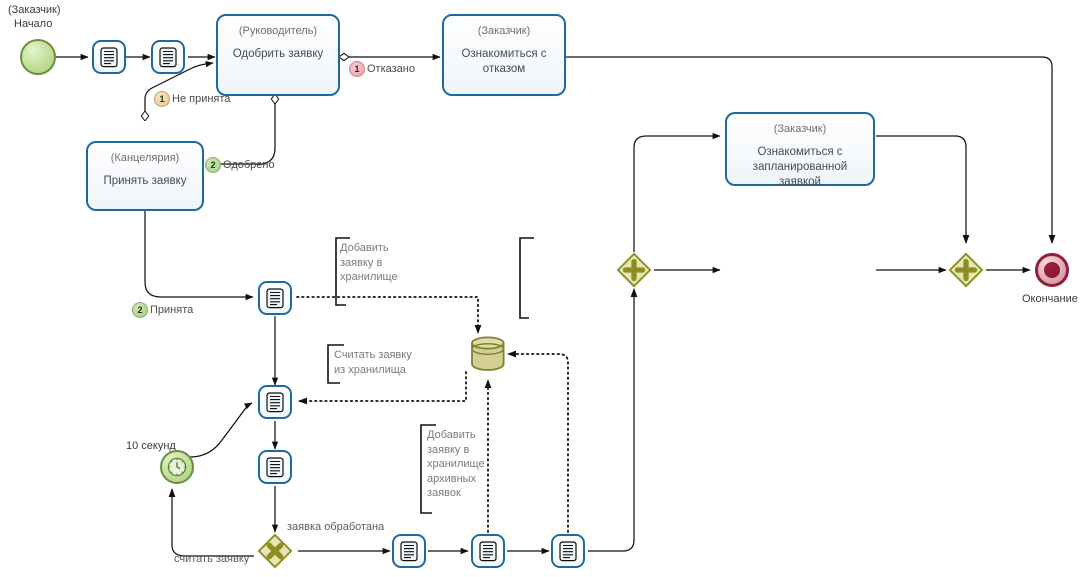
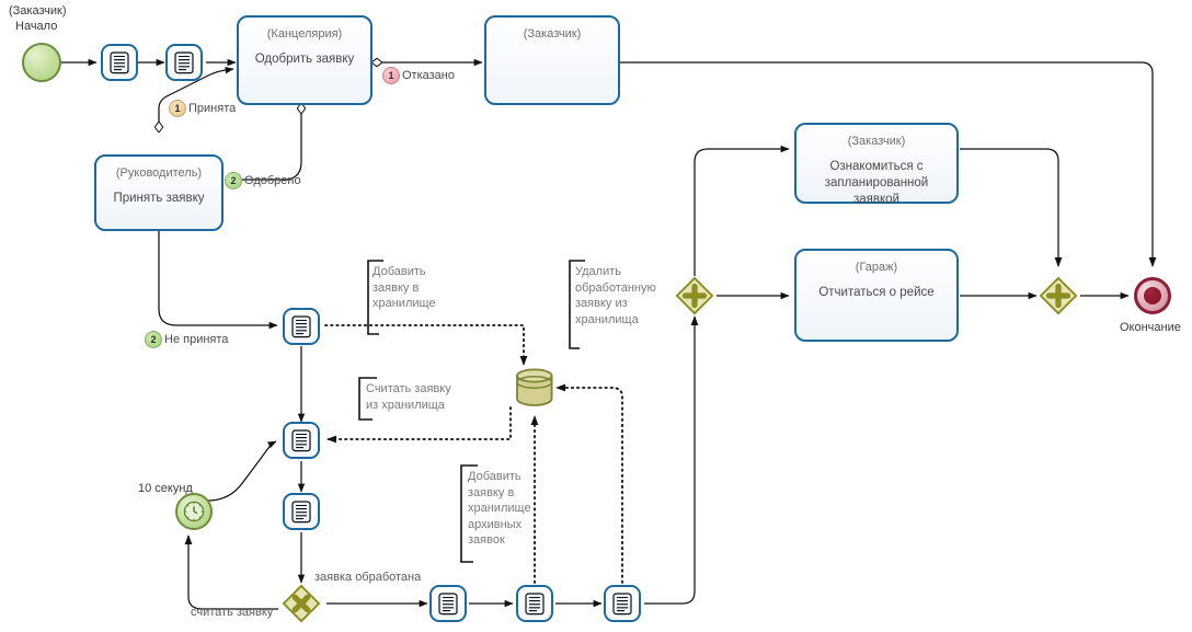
  (Заказчик)
  Начало
- (Руководитель)
+ (Канцелярия)
  Одобрить заявку
  (Заказчик)
- Ознакомиться с отказом
- (Канцелярия)
+ (Руководитель)
  Принять заявку
  (Заказчик)
  Ознакомиться с запланированной заявкой
+ (Гараж)
+ Отчитаться о рейсе
  10 секунд
  Окончание
  1
- Не принята
+ Принята
  2
  Одобрено
  1
  Отказано
  2
- Принята
+ Не принята
  заявка обработана
  считать заявку
  Добавить
  заявку в
  хранилище
  Считать заявку
  из хранилища
+ Удалить
+ обработанную
+ заявку из
+ хранилища
  Добавить
  заявку в
  хранилище
  архивных
  заявок
